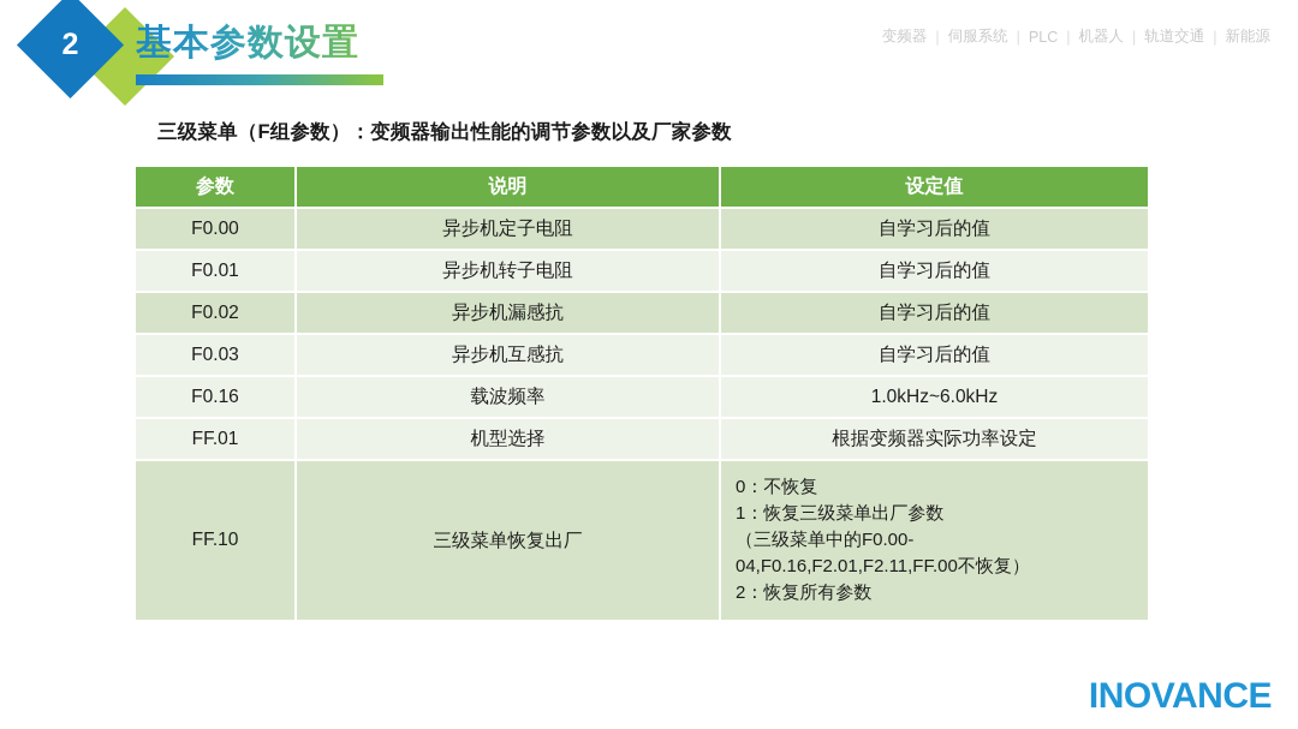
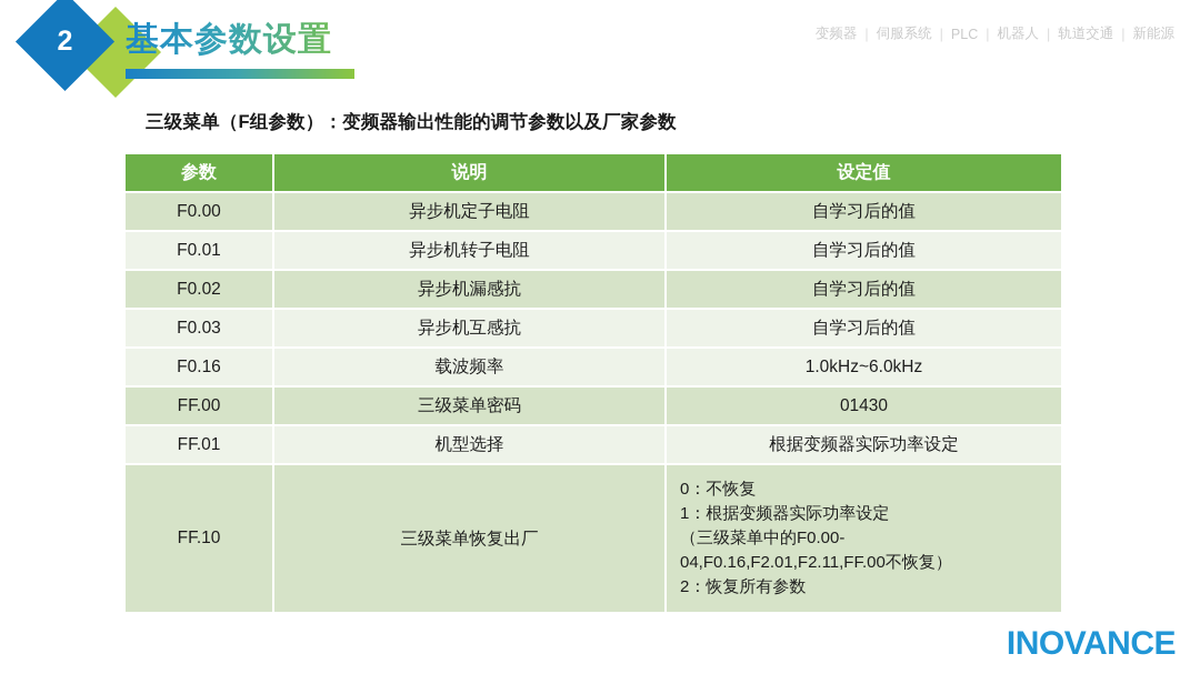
  2
  基本参数设置
  变频器
  伺服系统
  |
  PLC
  机器人
  |
  轨道交通
  新能源
  三级菜单（F组参数）：变频器输出性能的调节参数以及厂家参数
  参数	说明	设定值
  F0.00	异步机定子电阻	自学习后的值
  F0.01	异步机转子电阻	自学习后的值
  F0.02	异步机漏感抗	自学习后的值
  F0.03	异步机互感抗	自学习后的值
  F0.16	载波频率	1.0kHz~6.0kHz
+ FF.00	三级菜单密码	01430
  FF.01	机型选择	根据变频器实际功率设定
- FF.10	三级菜单恢复出厂	0：不恢复 1：恢复三级菜单出厂参数 （三级菜单中的F0.00- 04,F0.16,F2.01,F2.11,FF.00不恢复） 2：恢复所有参数
+ FF.10	三级菜单恢复出厂	0：不恢复 1：根据变频器实际功率设定 （三级菜单中的F0.00- 04,F0.16,F2.01,F2.11,FF.00不恢复） 2：恢复所有参数
  INOVANCE
